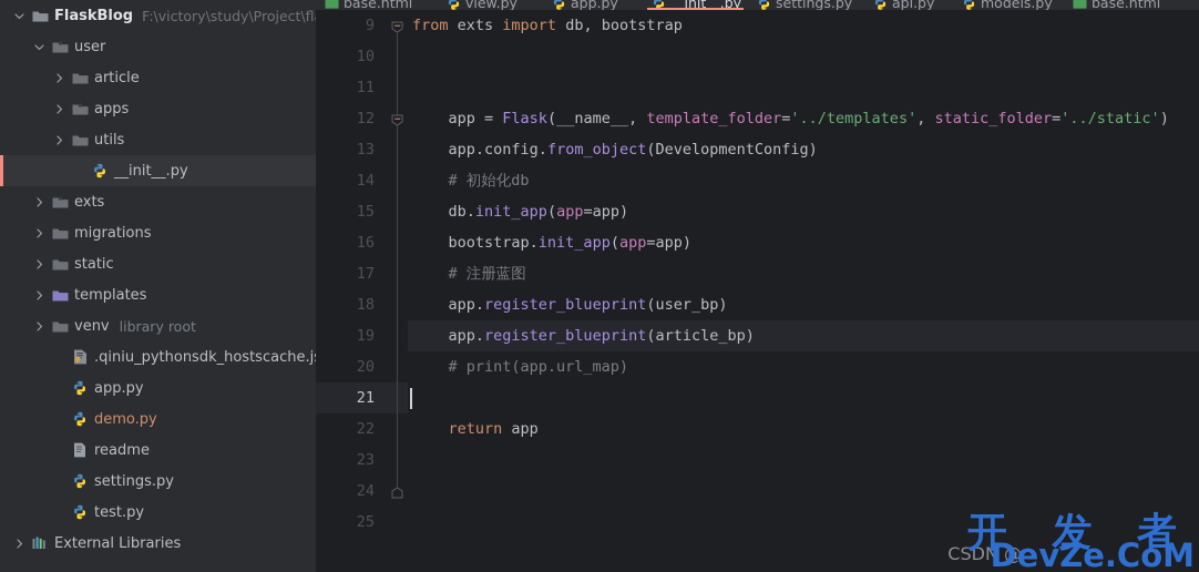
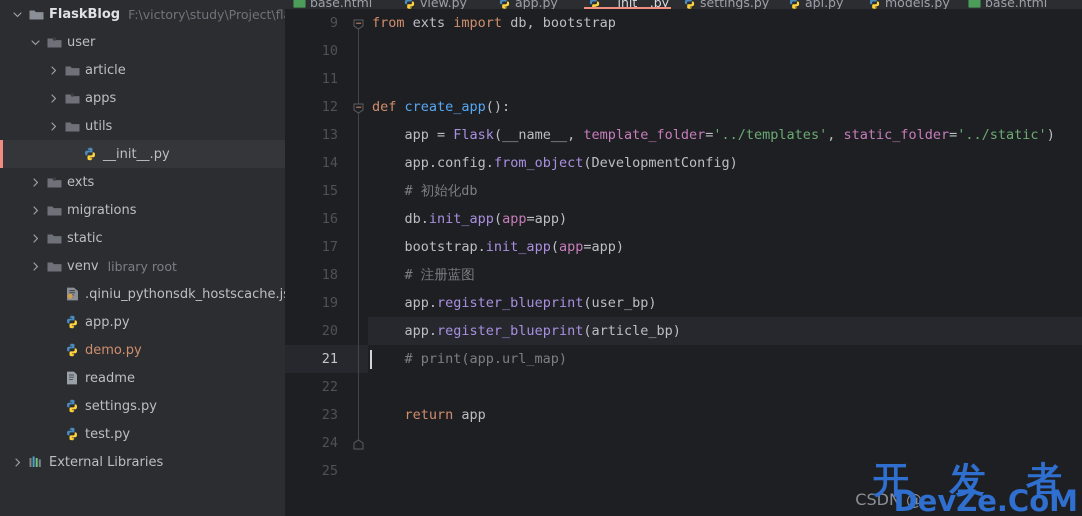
  FlaskBlog
  F:\victory\study\Project\fl
  user
  article
  apps
  utils
  __init__.py
  exts
  migrations
  static
- templates
  venv
  library root
  .qiniu_pythonsdk_hostscache.j
  app.py
  demo.py
  readme
  settings.py
  test.py
  External Libraries
  base.html
  view.py
  app.py
  __init__.py
  settings.py
  api.py
  models.py
  base.html
  9
  10
  11
  12
  13
  14
  15
  16
  17
  18
  19
  20
  21
  22
  23
  24
  25
  from exts import db, bootstrap
+ def create_app():
  app = Flask(__name__, template_folder='../templates', static_folder='../static')
  app.config.from_object(DevelopmentConfig)
  # 初始化db
  db.init_app(app=app)
  bootstrap.init_app(app=app)
  # 注册蓝图
  app.register_blueprint(user_bp)
  app.register_blueprint(article_bp)
  # print(app.url_map)
  return app
  CSDN @
  开 发 者
  DevZe.CoM
